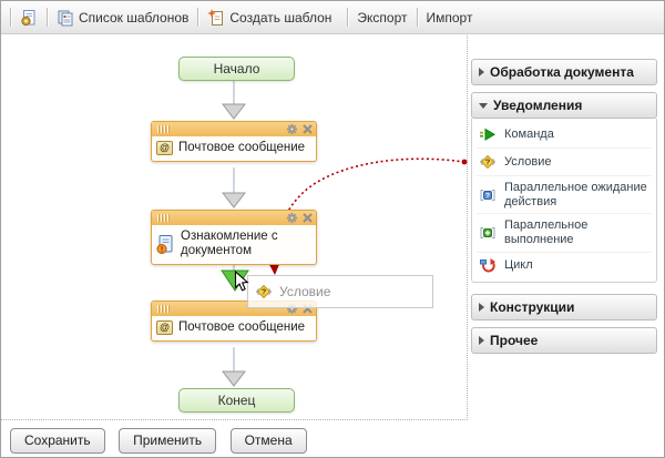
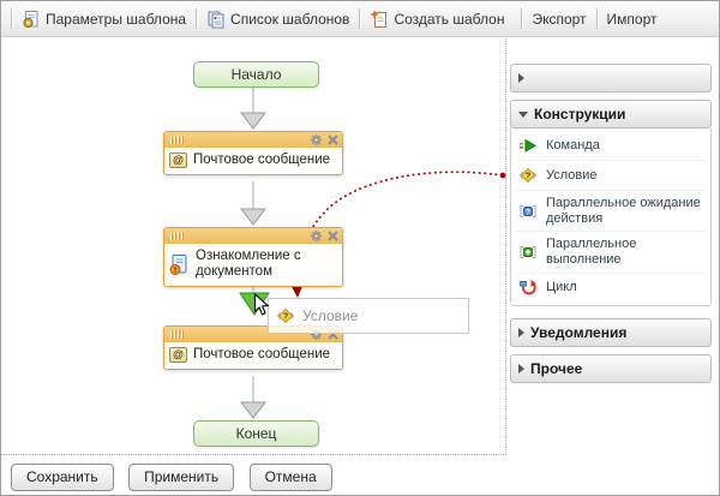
+ Параметры шаблона
  Список шаблонов
  Создать шаблон
  Экспорт
  Импорт
  Начало
  @
  Почтовое сообщение
  Ознакомление с документом
  @
  Почтовое сообщение
  Конец
  ?
  Условие
- Обработка документа
- Уведомления
+ Конструкции
  Команда
  ?
  Условие
  Параллельное ожидание действия
  Параллельное выполнение
  Цикл
- Конструкции
+ Уведомления
  Прочее
  Сохранить Применить Отмена
